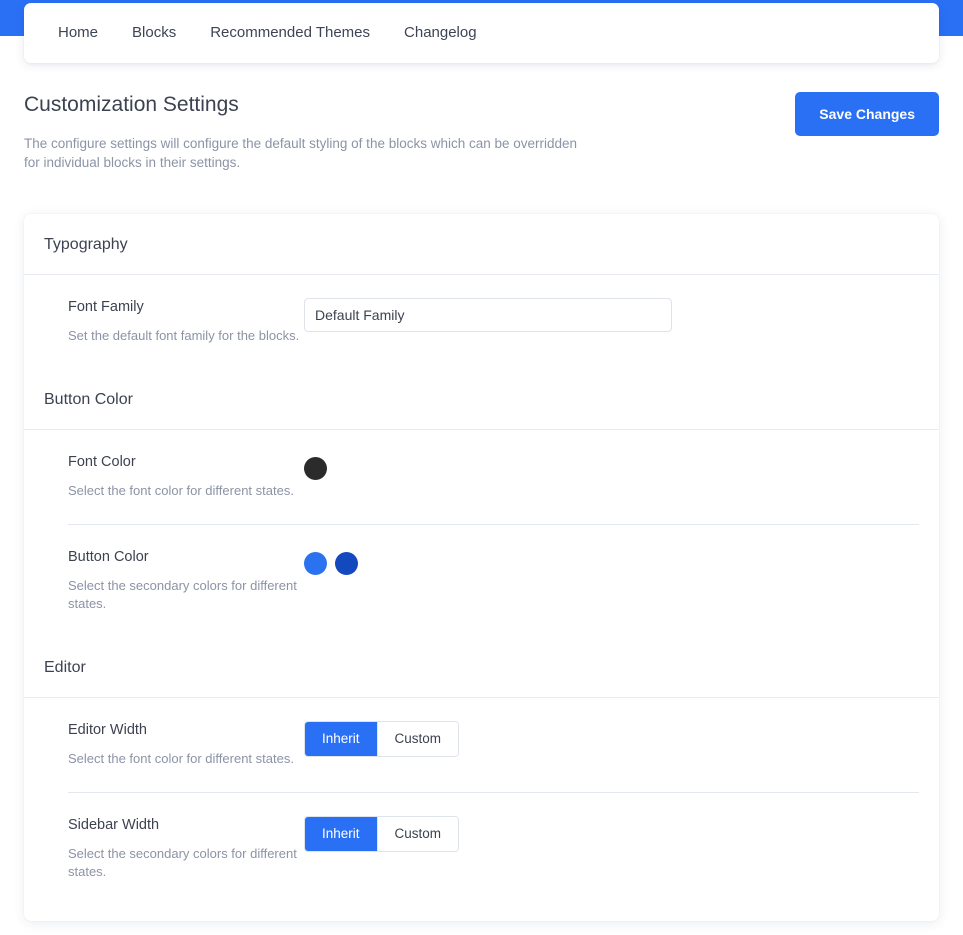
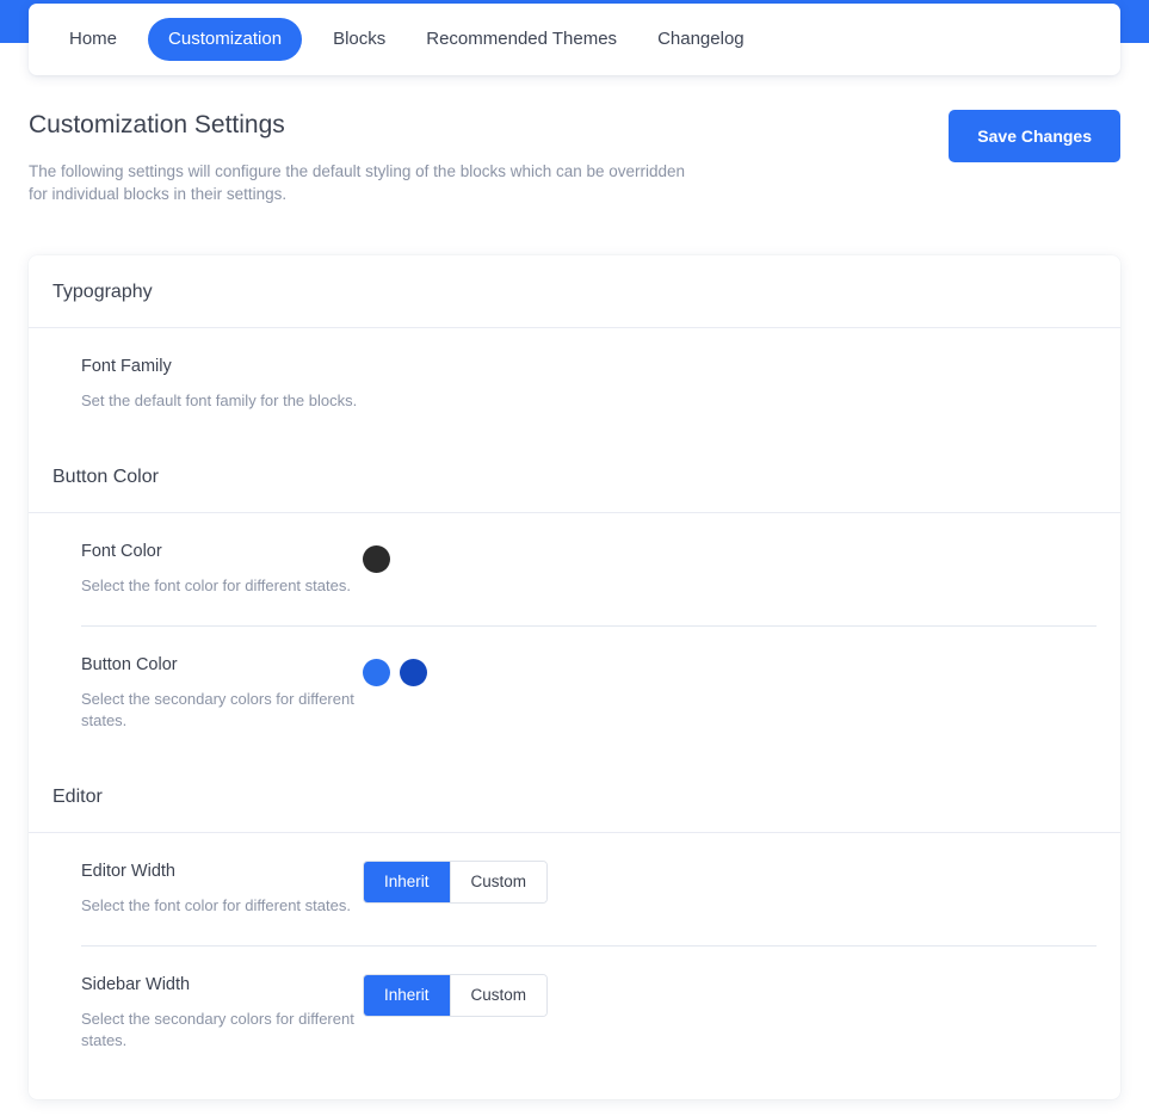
  Home
+ Customization
  Blocks
  Recommended Themes
  Changelog
  Customization Settings
- The configure settings will configure the default styling of the blocks which can be overridden for individual blocks in their settings.
+ The following settings will configure the default styling of the blocks which can be overridden for individual blocks in their settings.
  Save Changes
  Typography
  Font Family
  Set the default font family for the blocks.
- Default Family
  Button Color
  Font Color
  Select the font color for different states.
  Button Color
  Select the secondary colors for different states.
  Editor
  Editor Width
  Select the font color for different states.
  Inherit
  Custom
  Sidebar Width
  Select the secondary colors for different states.
  Inherit
  Custom
